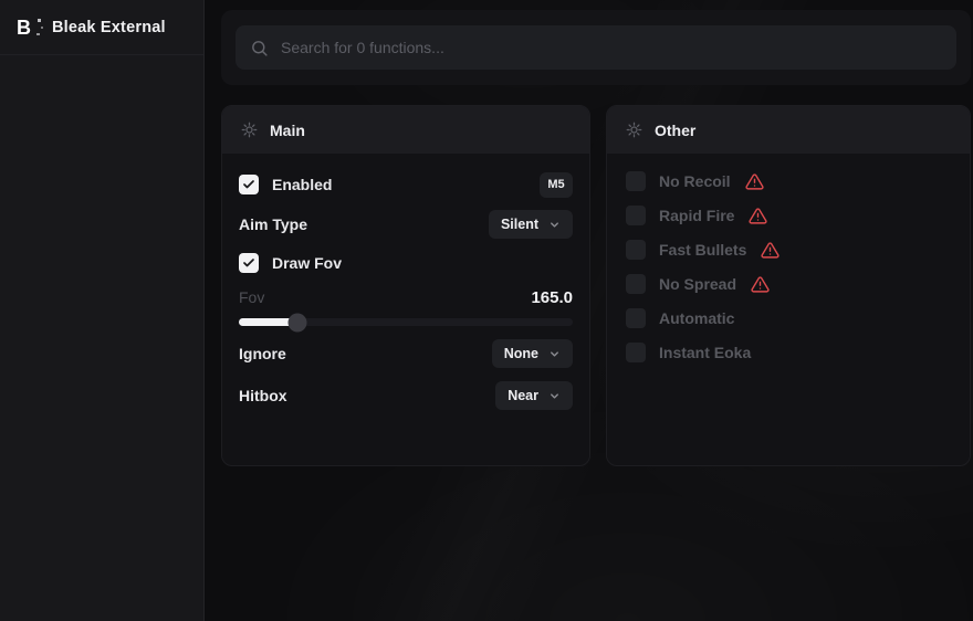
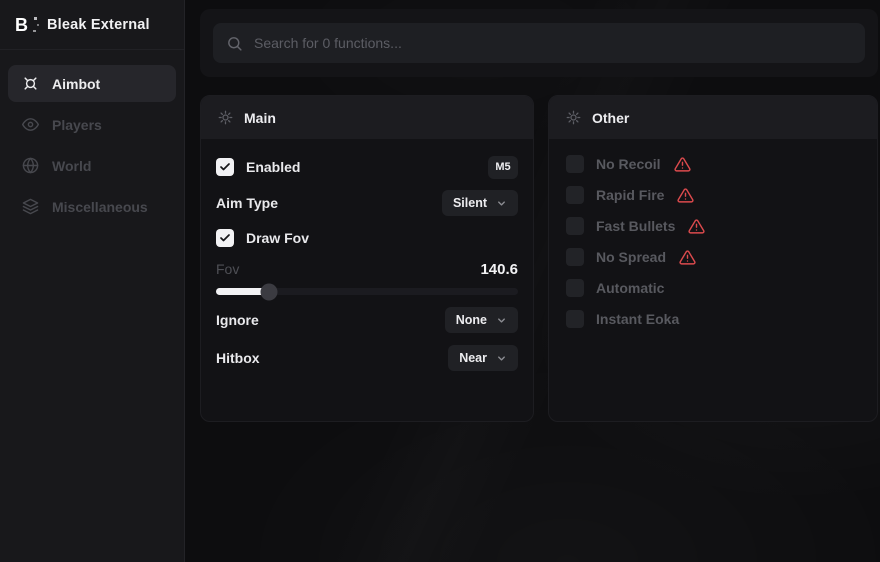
  B
  Bleak External
+ Aimbot
+ Players
+ World
+ Miscellaneous
  Search for 0 functions...
  Main
  Enabled
  M5
  Aim Type
  Silent
  Draw Fov
  Fov
- 165.0
+ 140.6
  Ignore
  None
  Hitbox
  Near
  Other
  No Recoil
  Rapid Fire
  Fast Bullets
  No Spread
  Automatic
  Instant Eoka
